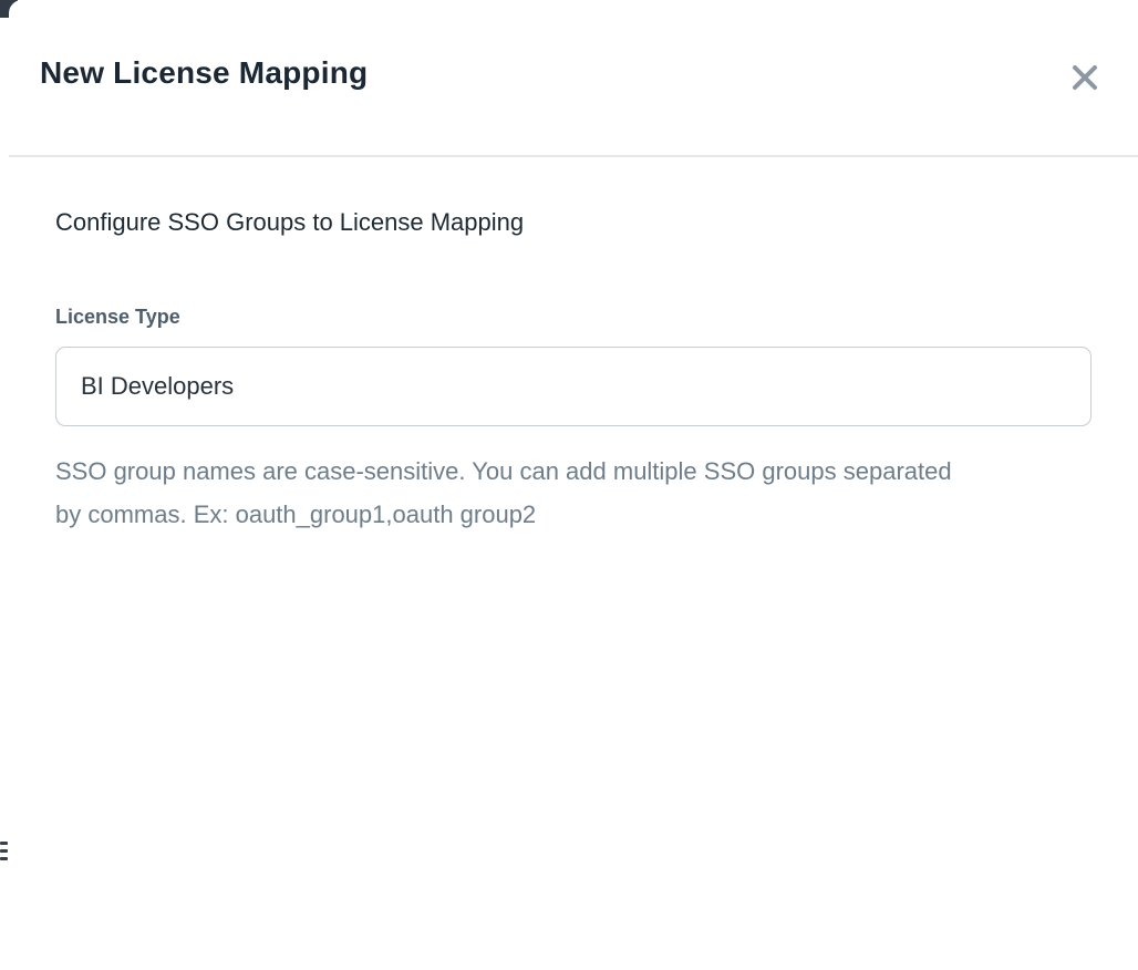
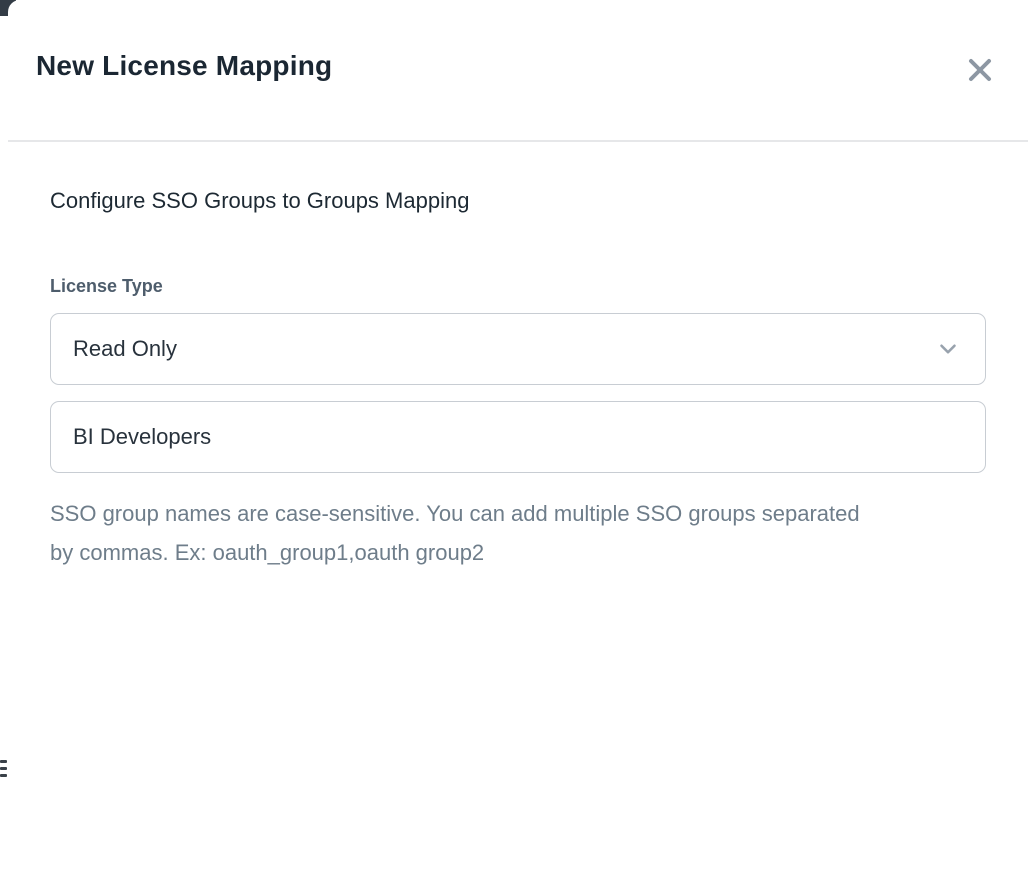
  New License Mapping
- Configure SSO Groups to License Mapping
+ Configure SSO Groups to Groups Mapping
  License Type
+ Read Only
  BI Developers
  SSO group names are case-sensitive. You can add multiple SSO groups separated by commas. Ex: oauth_group1,oauth group2
